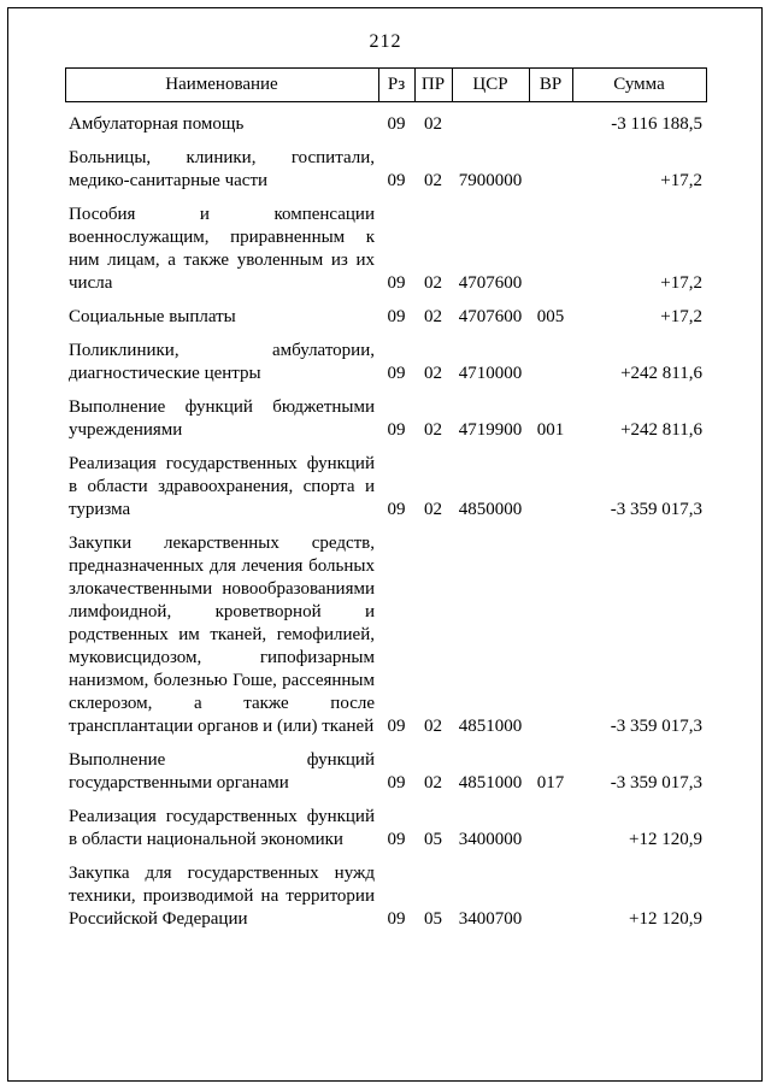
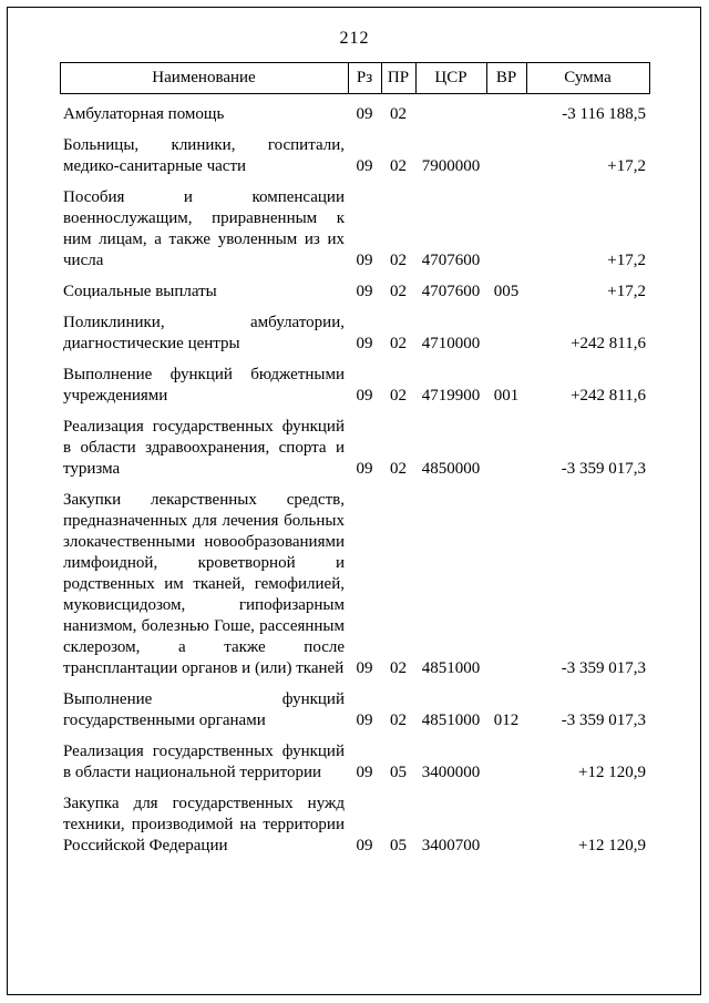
  212
  Наименование	Рз	ПР	ЦСР	ВР	Сумма
  Амбулаторная помощь	09	02			-3 116 188,5
  Больницы, клиники, госпитали, медико-санитарные части	09	02	7900000		+17,2
  Пособия и компенсации военнослужащим, приравненным к ним лицам, а также уволенным из их числа	09	02	4707600		+17,2
  Социальные выплаты	09	02	4707600	005	+17,2
  Поликлиники, амбулатории, диагностические центры	09	02	4710000		+242 811,6
  Выполнение функций бюджетными учреждениями	09	02	4719900	001	+242 811,6
  Реализация государственных функций в области здравоохранения, спорта и туризма	09	02	4850000		-3 359 017,3
  Закупки лекарственных средств, предназначенных для лечения больных злокачественными новообразованиями лимфоидной, кроветворной и родственных им тканей, гемофилией, муковисцидозом, гипофизарным нанизмом, болезнью Гоше, рассеянным склерозом, а также после трансплантации органов и (или) тканей	09	02	4851000		-3 359 017,3
- Выполнение функций государственными органами	09	02	4851000	017	-3 359 017,3
+ Выполнение функций государственными органами	09	02	4851000	012	-3 359 017,3
- Реализация государственных функций в области национальной экономики	09	05	3400000		+12 120,9
+ Реализация государственных функций в области национальной территории	09	05	3400000		+12 120,9
  Закупка для государственных нужд техники, производимой на территории Российской Федерации	09	05	3400700		+12 120,9
